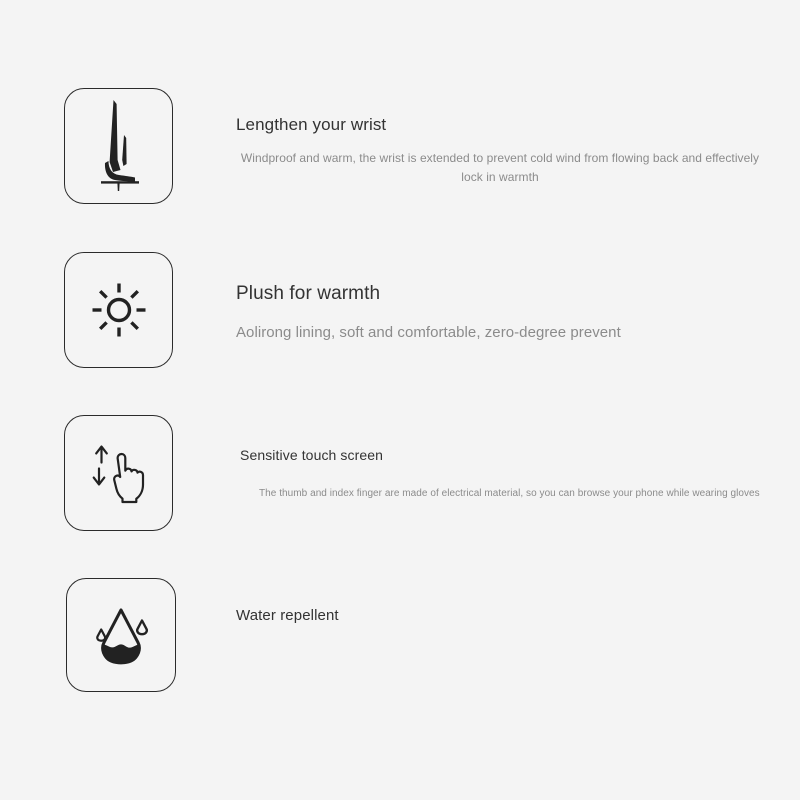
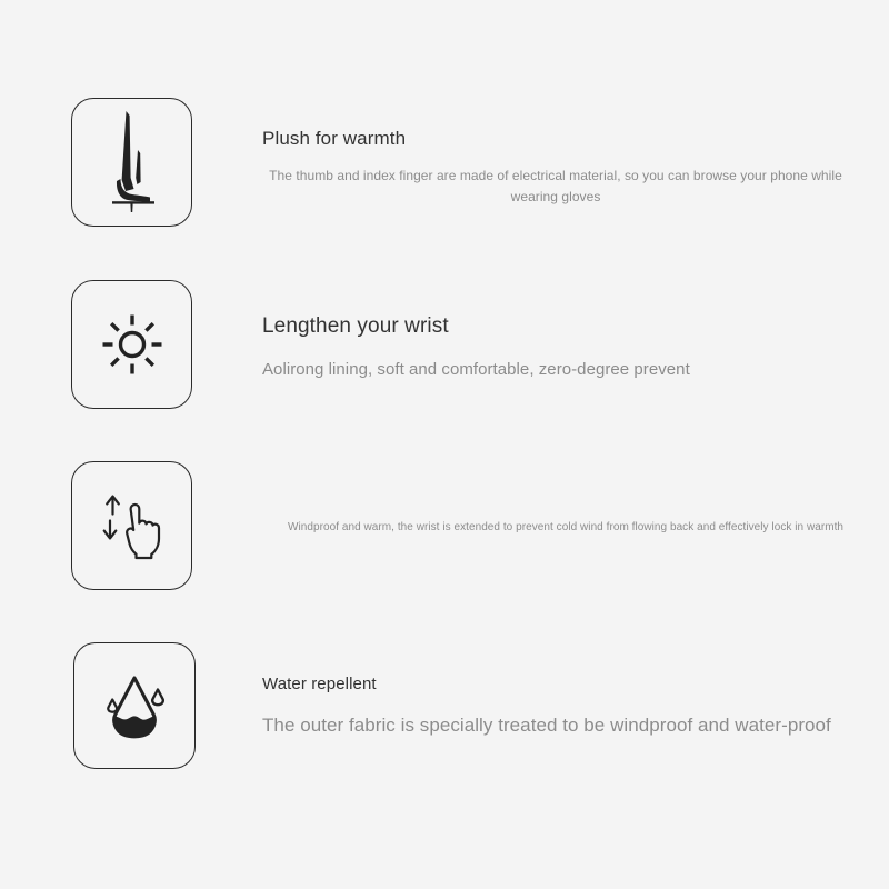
- Lengthen your wrist
+ Plush for warmth
- Windproof and warm, the wrist is extended to prevent cold wind from flowing back and effectively lock in warmth
+ The thumb and index finger are made of electrical material, so you can browse your phone while wearing gloves
- Plush for warmth
+ Lengthen your wrist
  Aolirong lining, soft and comfortable, zero-degree prevent
- Sensitive touch screen
- The thumb and index finger are made of electrical material, so you can browse your phone while wearing gloves
+ Windproof and warm, the wrist is extended to prevent cold wind from flowing back and effectively lock in warmth
  Water repellent
+ The outer fabric is specially treated to be windproof and water-proof
